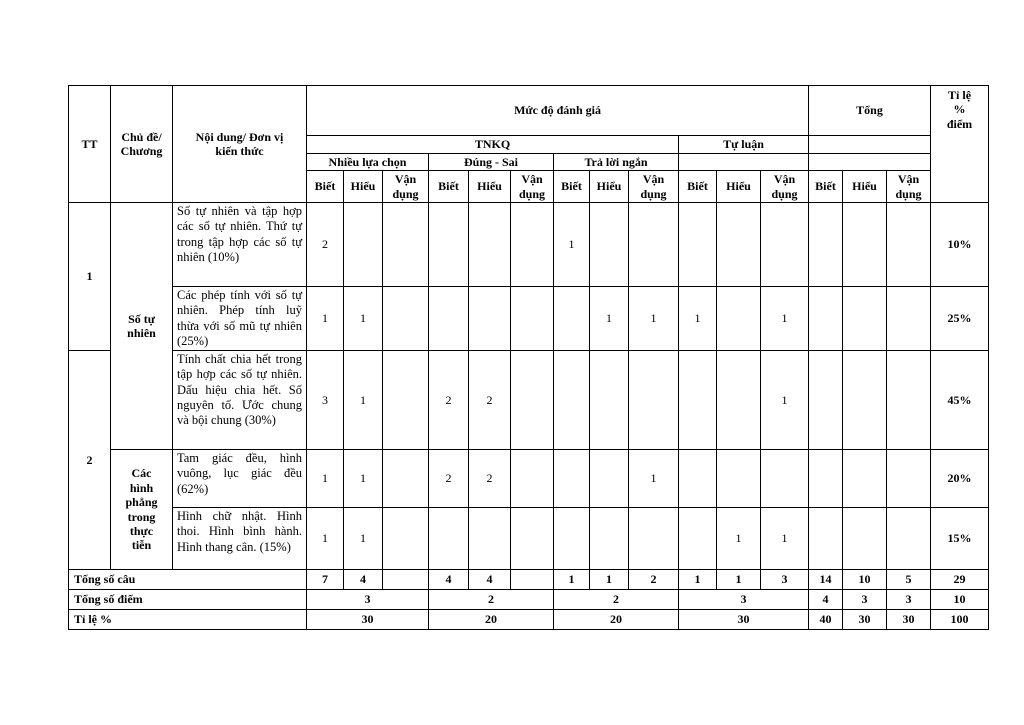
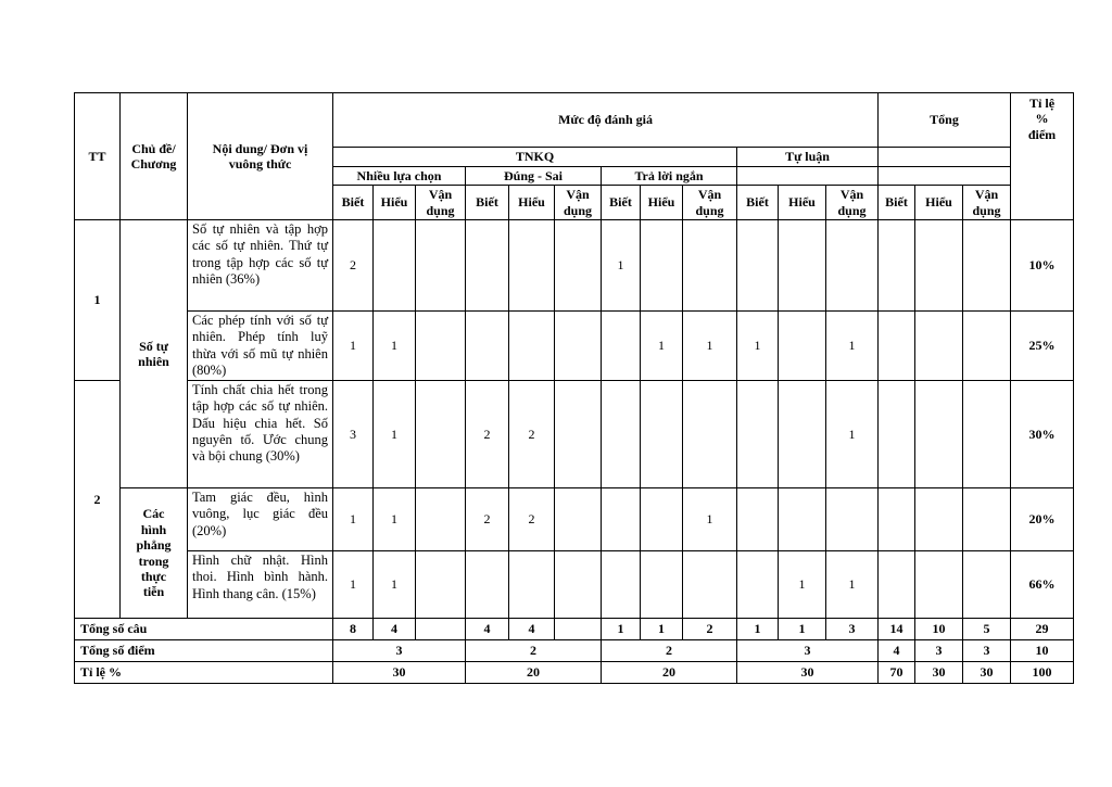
- TT	Chủ đề/ Chương	Nội dung/ Đơn vị kiến thức	Mức độ đánh giá	Tổng	Tỉ lệ % điểm
+ TT	Chủ đề/ Chương	Nội dung/ Đơn vị vuông thức	Mức độ đánh giá	Tổng	Tỉ lệ % điểm
  TNKQ	Tự luận
  Nhiều lựa chọn	Đúng - Sai	Trả lời ngắn
  Biết	Hiểu	Vận dụng	Biết	Hiểu	Vận dụng	Biết	Hiểu	Vận dụng	Biết	Hiểu	Vận dụng	Biết	Hiểu	Vận dụng
- 1	Số tự nhiên	Số tự nhiên và tập hợp các số tự nhiên. Thứ tự trong tập hợp các số tự nhiên (10%)	2						1									10%
+ 1	Số tự nhiên	Số tự nhiên và tập hợp các số tự nhiên. Thứ tự trong tập hợp các số tự nhiên (36%)	2						1									10%
- Các phép tính với số tự nhiên. Phép tính luỹ thừa với số mũ tự nhiên (25%)	1	1						1	1	1		1				25%
+ Các phép tính với số tự nhiên. Phép tính luỹ thừa với số mũ tự nhiên (80%)	1	1						1	1	1		1				25%
- 2	Tính chất chia hết trong tập hợp các số tự nhiên. Dấu hiệu chia hết. Số nguyên tố. Ước chung và bội chung (30%)	3	1		2	2							1				45%
+ 2	Tính chất chia hết trong tập hợp các số tự nhiên. Dấu hiệu chia hết. Số nguyên tố. Ước chung và bội chung (30%)	3	1		2	2							1				30%
- Các hình phẳng trong thực tiễn	Tam giác đều, hình vuông, lục giác đều (62%)	1	1		2	2				1							20%
+ Các hình phẳng trong thực tiễn	Tam giác đều, hình vuông, lục giác đều (20%)	1	1		2	2				1							20%
- Hình chữ nhật. Hình thoi. Hình bình hành. Hình thang cân. (15%)	1	1									1	1				15%
+ Hình chữ nhật. Hình thoi. Hình bình hành. Hình thang cân. (15%)	1	1									1	1				66%
- Tổng số câu	7	4		4	4		1	1	2	1	1	3	14	10	5	29
+ Tổng số câu	8	4		4	4		1	1	2	1	1	3	14	10	5	29
  Tổng số điểm	3	2	2	3	4	3	3	10
- Tỉ lệ %	30	20	20	30	40	30	30	100
+ Tỉ lệ %	30	20	20	30	70	30	30	100
